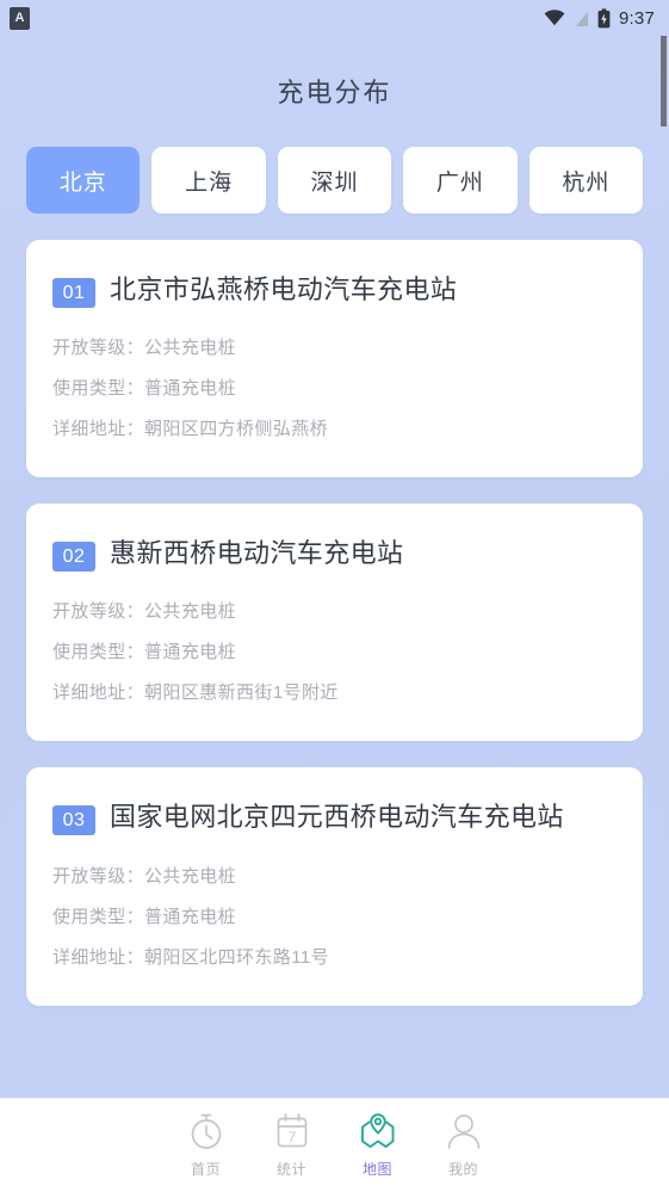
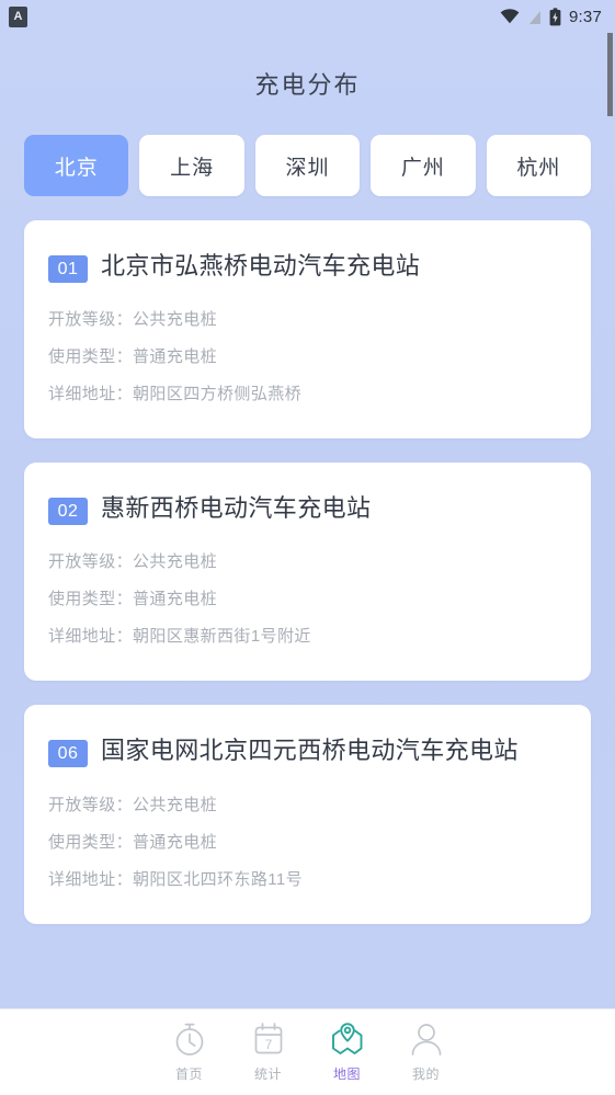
  A
  9:37
  充电分布
  北京
  上海
  深圳
  广州
  杭州
  01
  北京市弘燕桥电动汽车充电站
  开放等级：公共充电桩
  使用类型：普通充电桩
  详细地址：朝阳区四方桥侧弘燕桥
  02
  惠新西桥电动汽车充电站
  开放等级：公共充电桩
  使用类型：普通充电桩
  详细地址：朝阳区惠新西街1号附近
- 03
+ 06
  国家电网北京四元西桥电动汽车充电站
  开放等级：公共充电桩
  使用类型：普通充电桩
  详细地址：朝阳区北四环东路11号
  首页
  7
  统计
  地图
  我的
